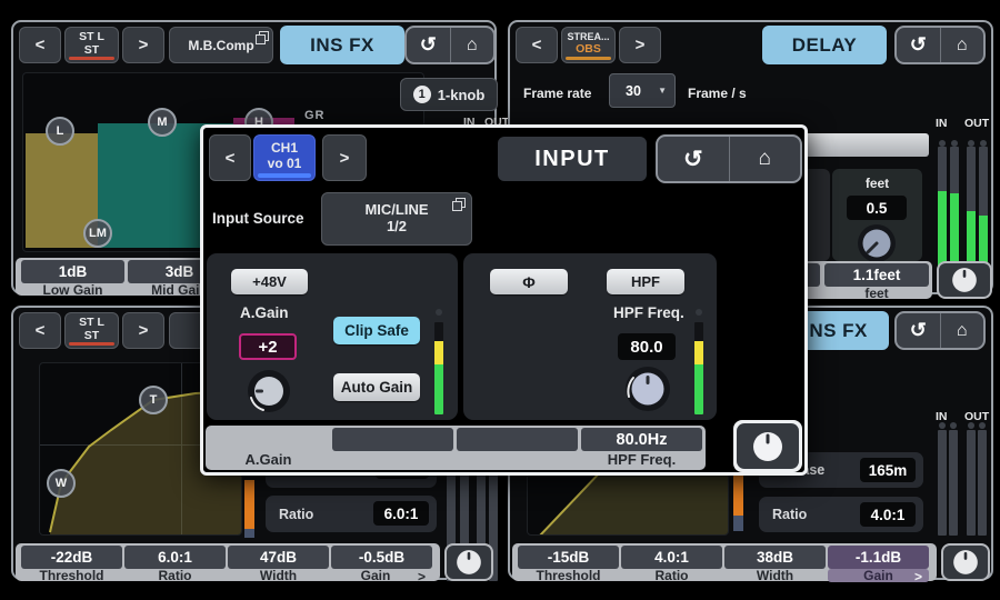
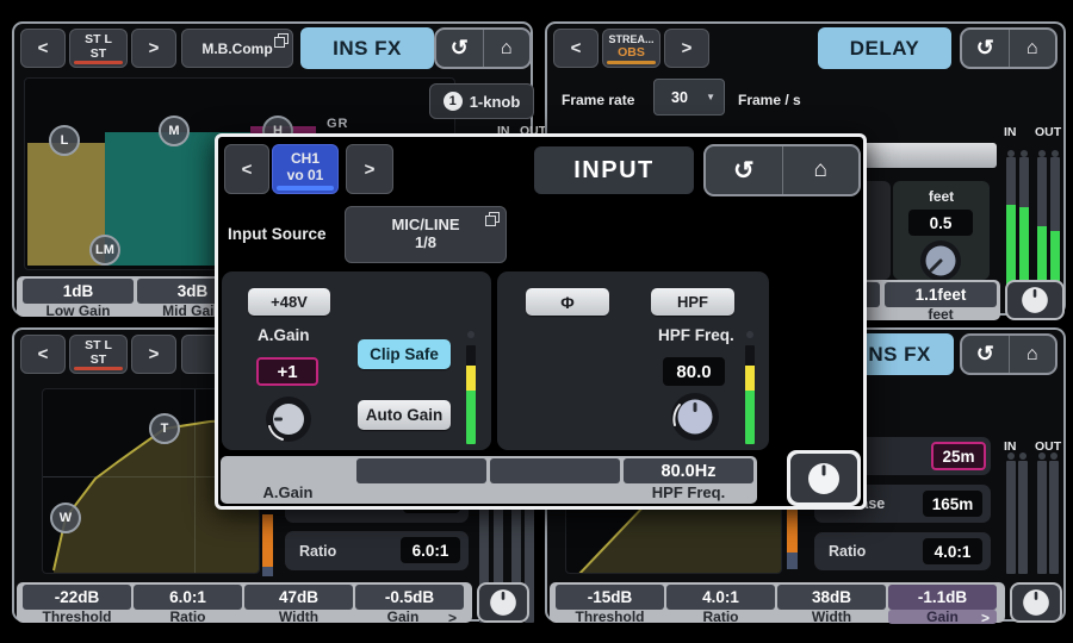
  <
  ST L
  ST
  >
  M.B.Comp
  INS FX
  ↺
  ⌂
  L
  M
  H
  LM
  GR
  1
  1-knob
  IN
  OUT
  1dB
  Low Gain
  3dB
  Mid Gai
  <
  STREA...
  OBS
  >
  DELAY
  ↺
  ⌂
  Frame rate
  30
  ▼
  Frame / s
  feet
  0.5
  IN
  OUT
  1.1feet
  feet
  <
  ST L
  ST
  >
  T
  W
  Ratio
  6.0:1
  -22dB
  Threshold
  6.0:1
  Ratio
  47dB
  Width
  -0.5dB
  Gain
  >
  NS FX
  ↺
  ⌂
+ 25m
  165m
  Ratio
  4.0:1
  IN
  OUT
  -15dB
  Threshold
  4.0:1
  Ratio
  38dB
  Width
  -1.1dB
  Gain
  >
  <
  CH1
  vo 01
  >
  INPUT
  ↺
  ⌂
  Input Source
  MIC/LINE
- 1/2
+ 1/8
  +48V
  A.Gain
- +2
+ +1
  Clip Safe
  Auto Gain
  Φ
  HPF
  HPF Freq.
  80.0
  A.Gain
  80.0Hz
  HPF Freq.
